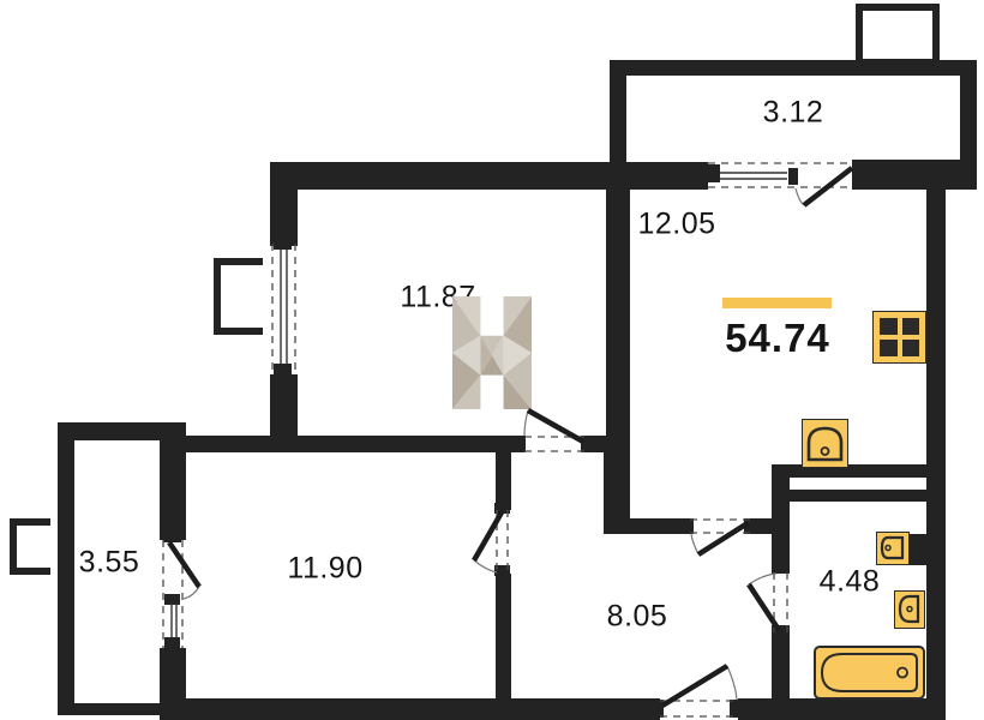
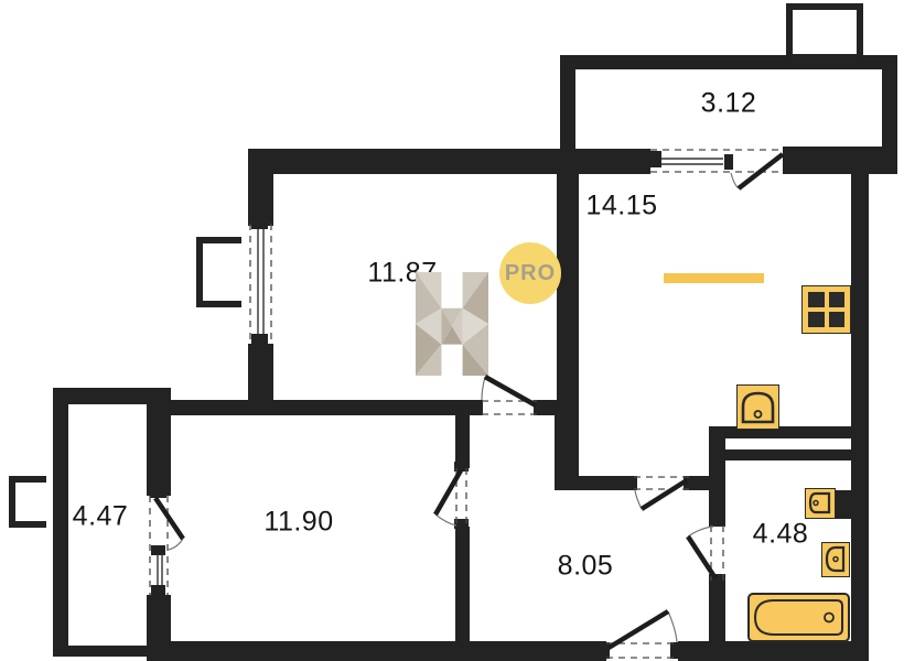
+ PRO
  3.12
- 12.05
+ 14.15
  11.8
- 54.74
- 3.55
+ 4.47
  11.90
  8.05
  4.48
